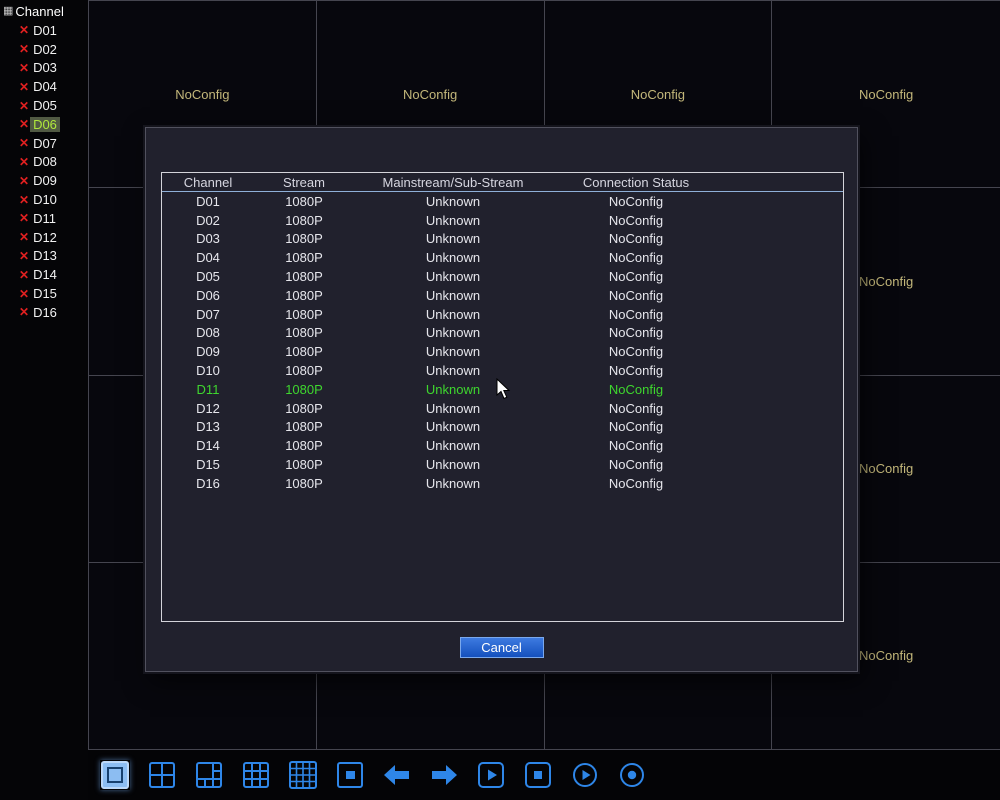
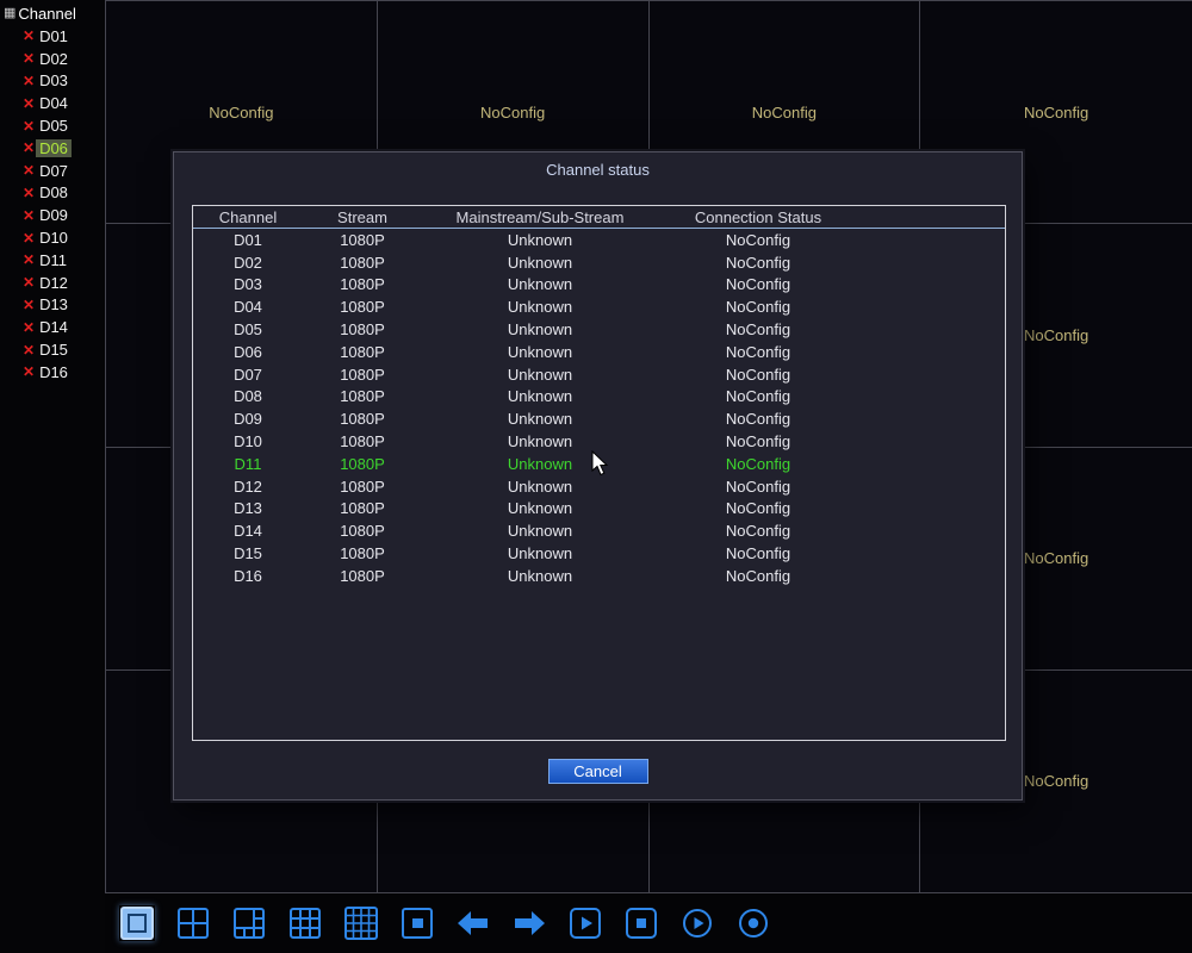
  ▦
  Channel
  ✕
  D01
  ✕
  D02
  ✕
  D03
  ✕
  D04
  ✕
  D05
  ✕
  D06
  ✕
  D07
  ✕
  D08
  ✕
  D09
  ✕
  D10
  ✕
  D11
  ✕
  D12
  ✕
  D13
  ✕
  D14
  ✕
  D15
  ✕
  D16
  NoConfig
  NoConfig
  NoConfig
  NoConfig
  NoConfig
  NoConfig
  NoConfig
+ Channel status
  Channel
  Stream
  Mainstream/Sub-Stream
  Connection Status
  D01
  1080P
  Unknown
  NoConfig
  D02
  1080P
  Unknown
  NoConfig
  D03
  1080P
  Unknown
  NoConfig
  D04
  1080P
  Unknown
  NoConfig
  D05
  1080P
  Unknown
  NoConfig
  D06
  1080P
  Unknown
  NoConfig
  D07
  1080P
  Unknown
  NoConfig
  D08
  1080P
  Unknown
  NoConfig
  D09
  1080P
  Unknown
  NoConfig
  D10
  1080P
  Unknown
  NoConfig
  D11
  1080P
  Unknown
  NoConfig
  D12
  1080P
  Unknown
  NoConfig
  D13
  1080P
  Unknown
  NoConfig
  D14
  1080P
  Unknown
  NoConfig
  D15
  1080P
  Unknown
  NoConfig
  D16
  1080P
  Unknown
  NoConfig
  Cancel
